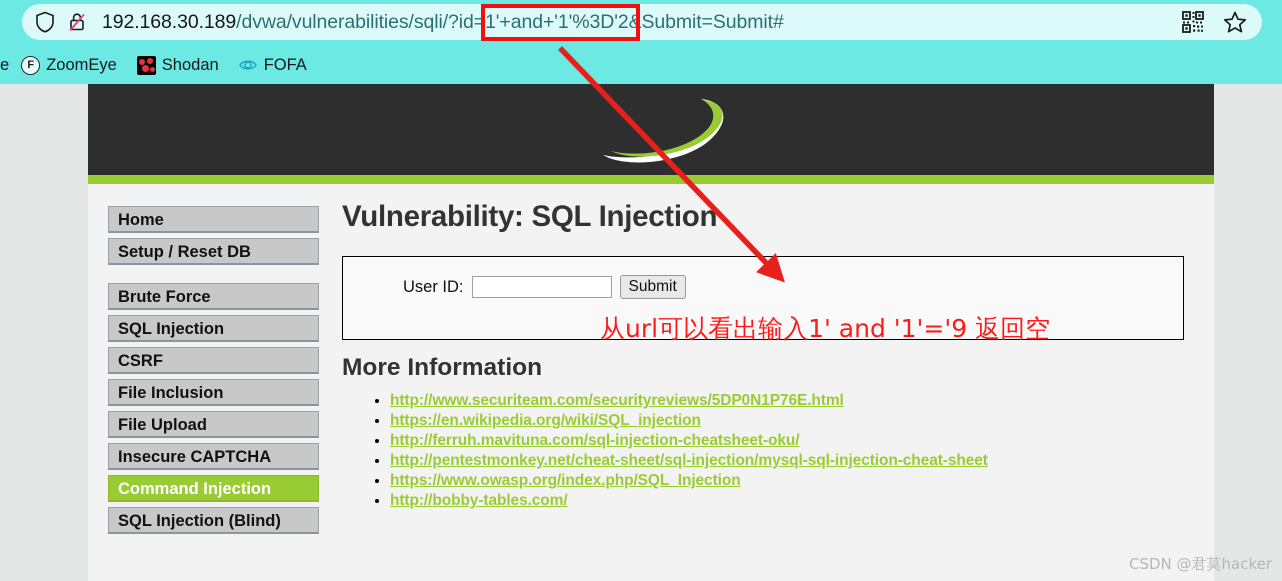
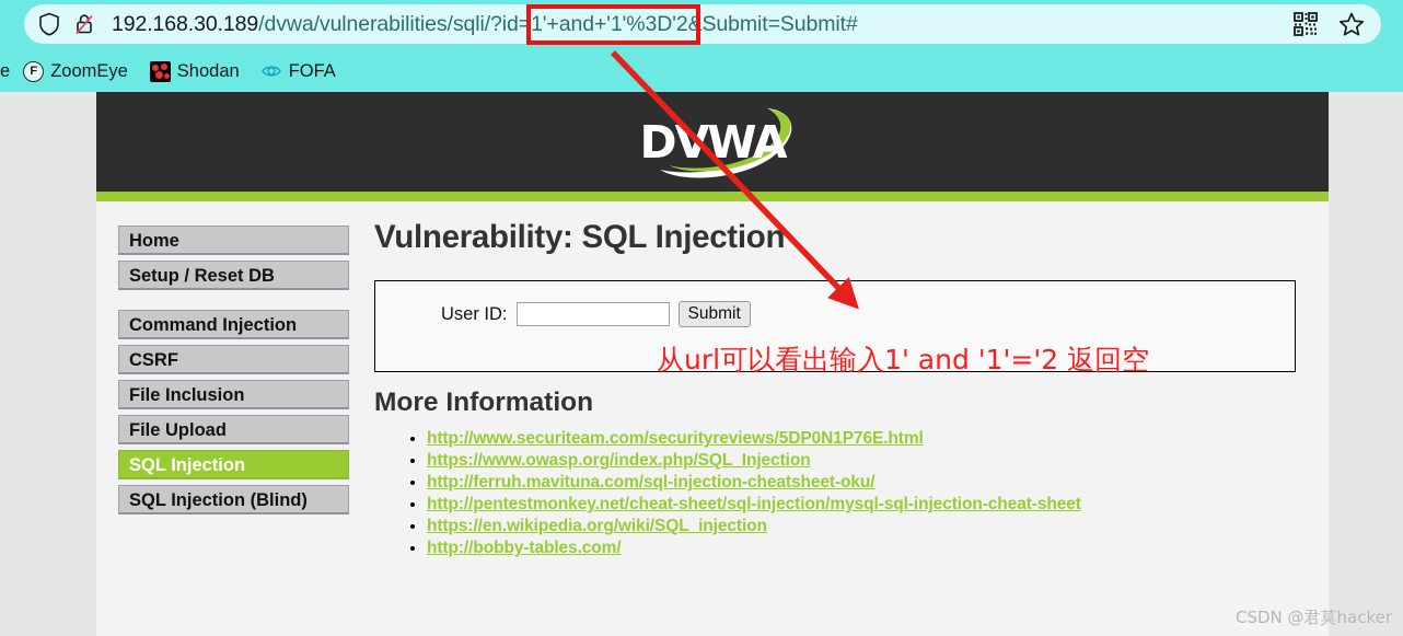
  192.168.30.189/dvwa/vulnerabilities/sqli/?id=1'+and+'1'%3D'2&Submit=Submit#
  e
  F
  ZoomEye
  Shodan
  FOFA
+ DVWA
  Home
  Setup / Reset DB
- Brute Force
- SQL Injection
+ Command Injection
  CSRF
  File Inclusion
  File Upload
- Insecure CAPTCHA
- Command Injection
+ SQL Injection
  SQL Injection (Blind)
  Vulnerability: SQL Injection
  User ID:
  Submit
  More Information
  http://www.securiteam.com/securityreviews/5DP0N1P76E.html
- https://en.wikipedia.org/wiki/SQL_injection
+ https://www.owasp.org/index.php/SQL_Injection
  http://ferruh.mavituna.com/sql-injection-cheatsheet-oku/
  http://pentestmonkey.net/cheat-sheet/sql-injection/mysql-sql-injection-cheat-sheet
- https://www.owasp.org/index.php/SQL_Injection
+ https://en.wikipedia.org/wiki/SQL_injection
  http://bobby-tables.com/
- 从url可以看出输入1' and '1'='9 返回空
+ 从url可以看出输入1' and '1'='2 返回空
  CSDN @君莫hacker
